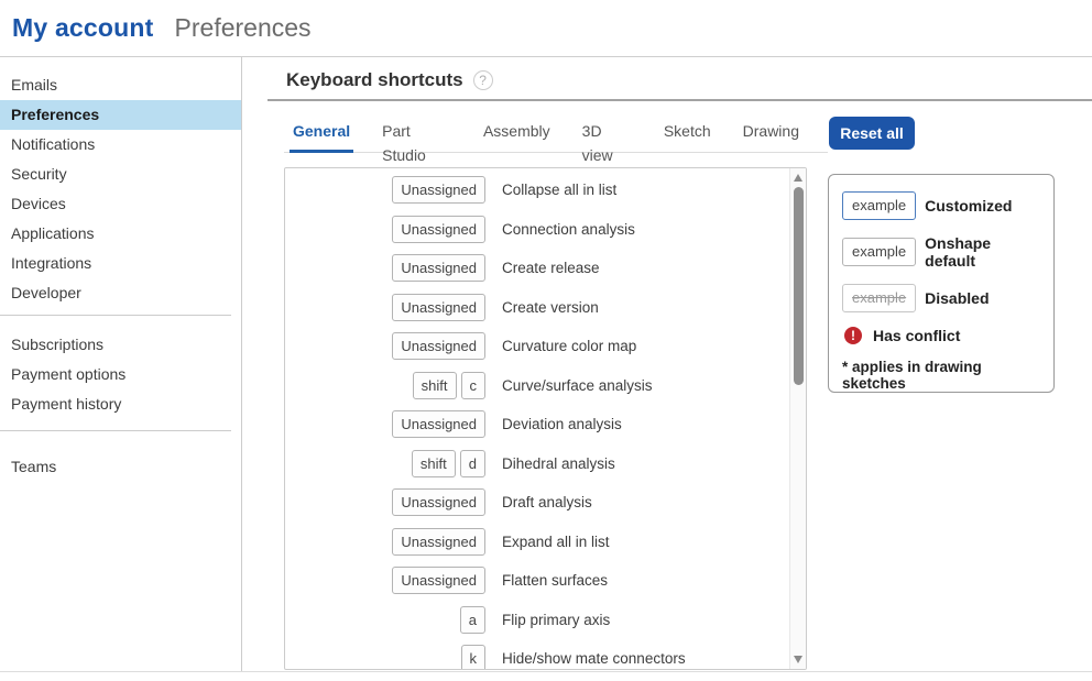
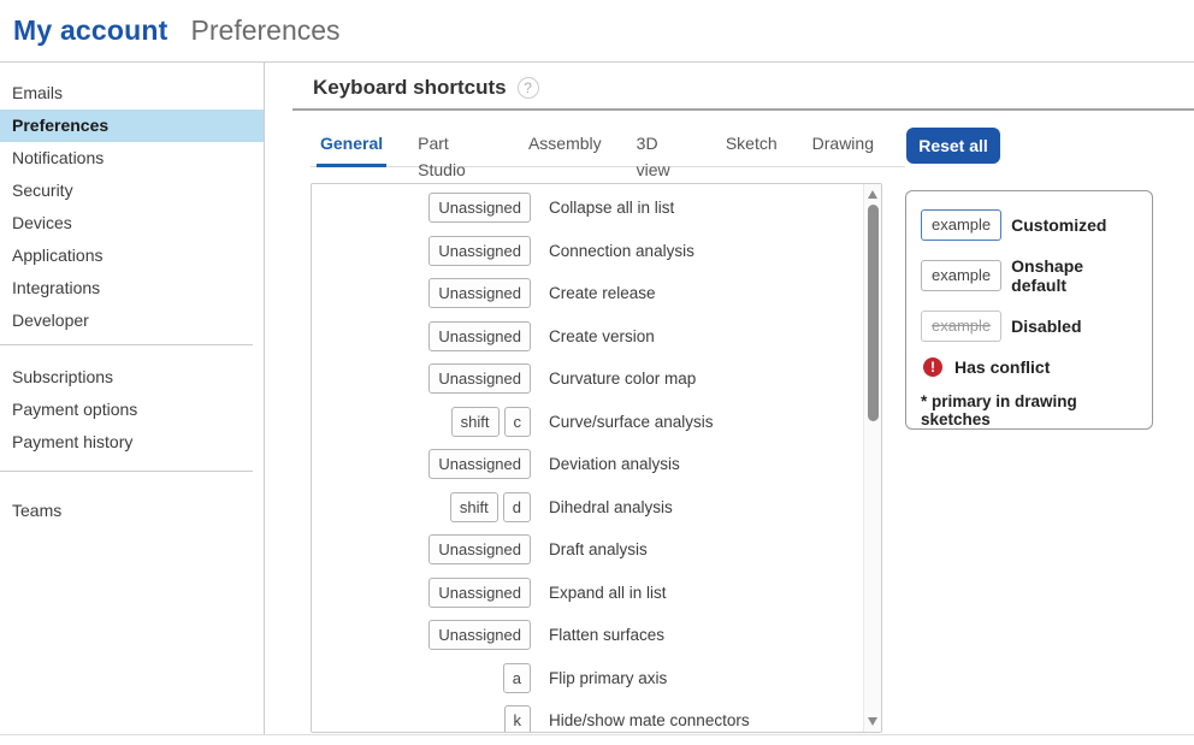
  My account
  Preferences
  Emails
  Preferences
  Notifications
  Security
  Devices
  Applications
  Integrations
  Developer
  Subscriptions
  Payment options
  Payment history
  Teams
  Keyboard shortcuts
  ?
  General
  Part Studio
  Assembly
  3D view
  Sketch
  Drawing
  Reset all
  Unassigned
  Collapse all in list
  Unassigned
  Connection analysis
  Unassigned
  Create release
  Unassigned
  Create version
  Unassigned
  Curvature color map
  shift
  c
  Curve/surface analysis
  Unassigned
  Deviation analysis
  shift
  d
  Dihedral analysis
  Unassigned
  Draft analysis
  Unassigned
  Expand all in list
  Unassigned
  Flatten surfaces
  a
  Flip primary axis
  k
  Hide/show mate connectors
  example
  Customized
  example
  Onshape default
  example
  Disabled
  !
  Has conflict
- * applies in drawing sketches
+ * primary in drawing sketches
